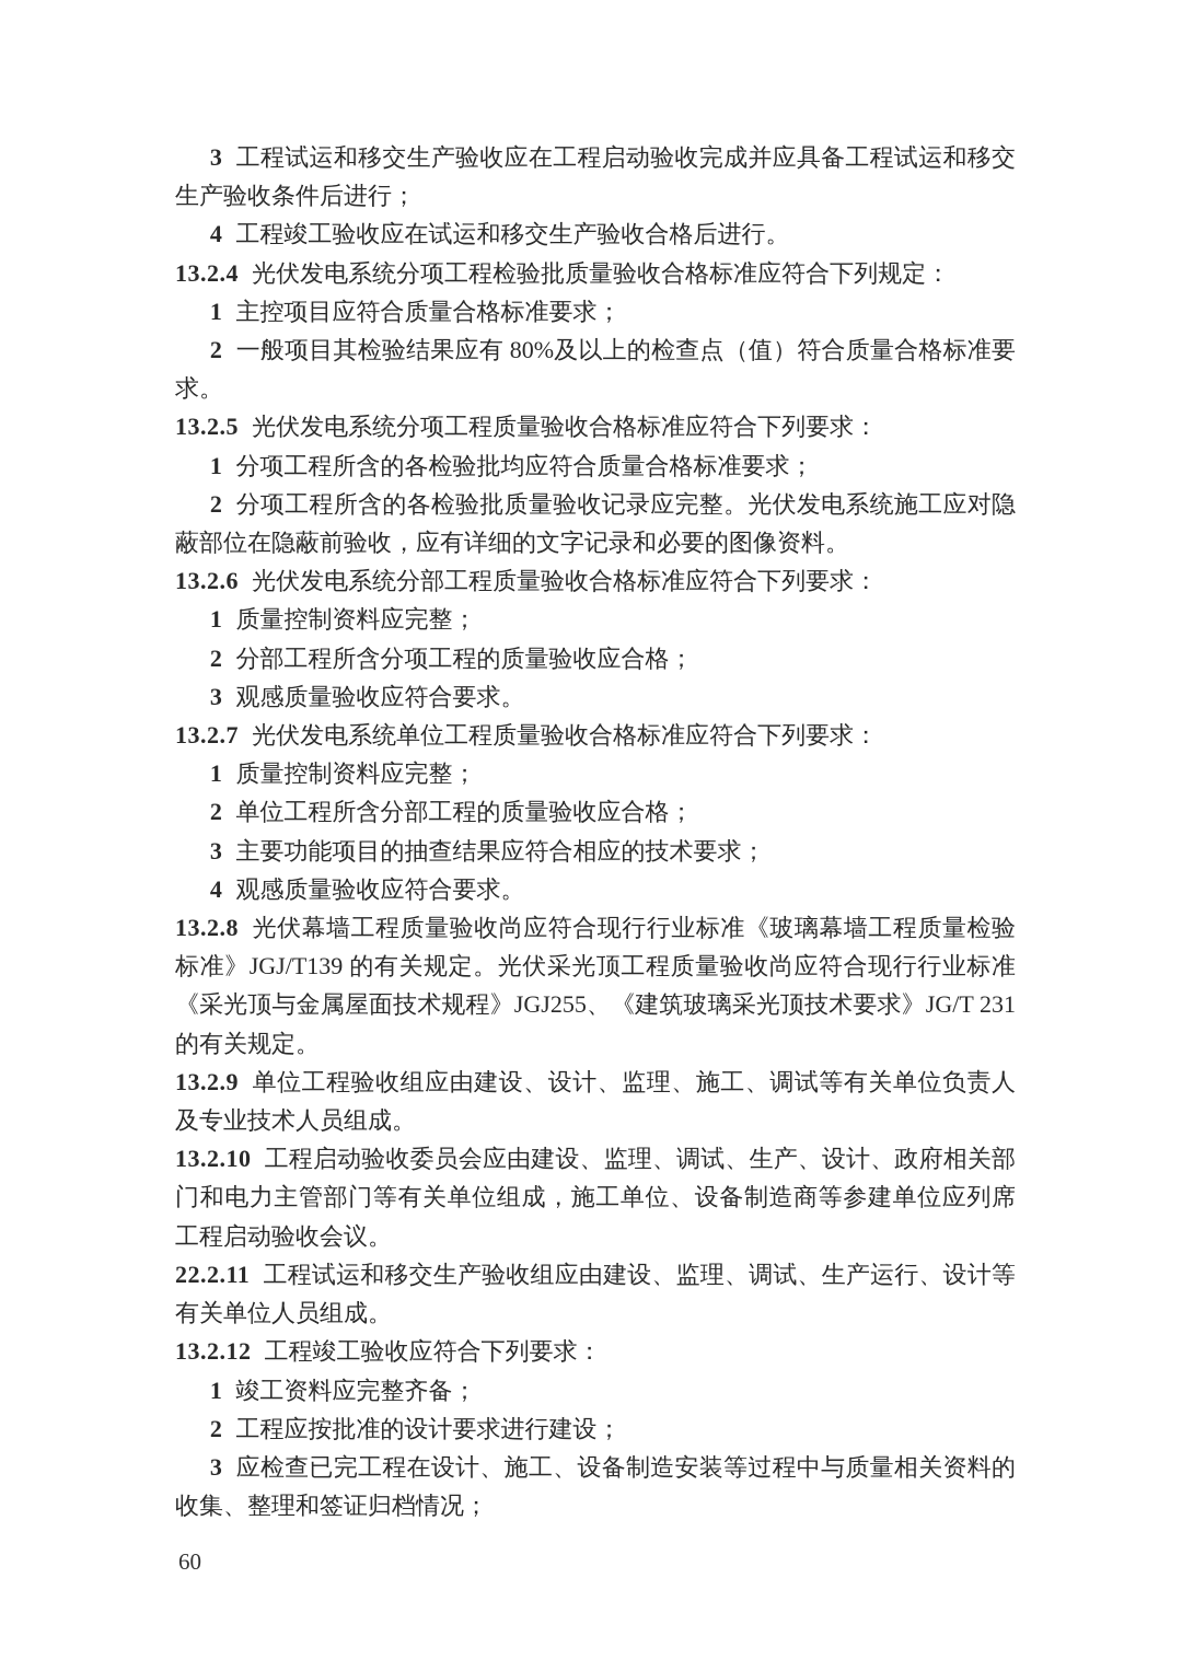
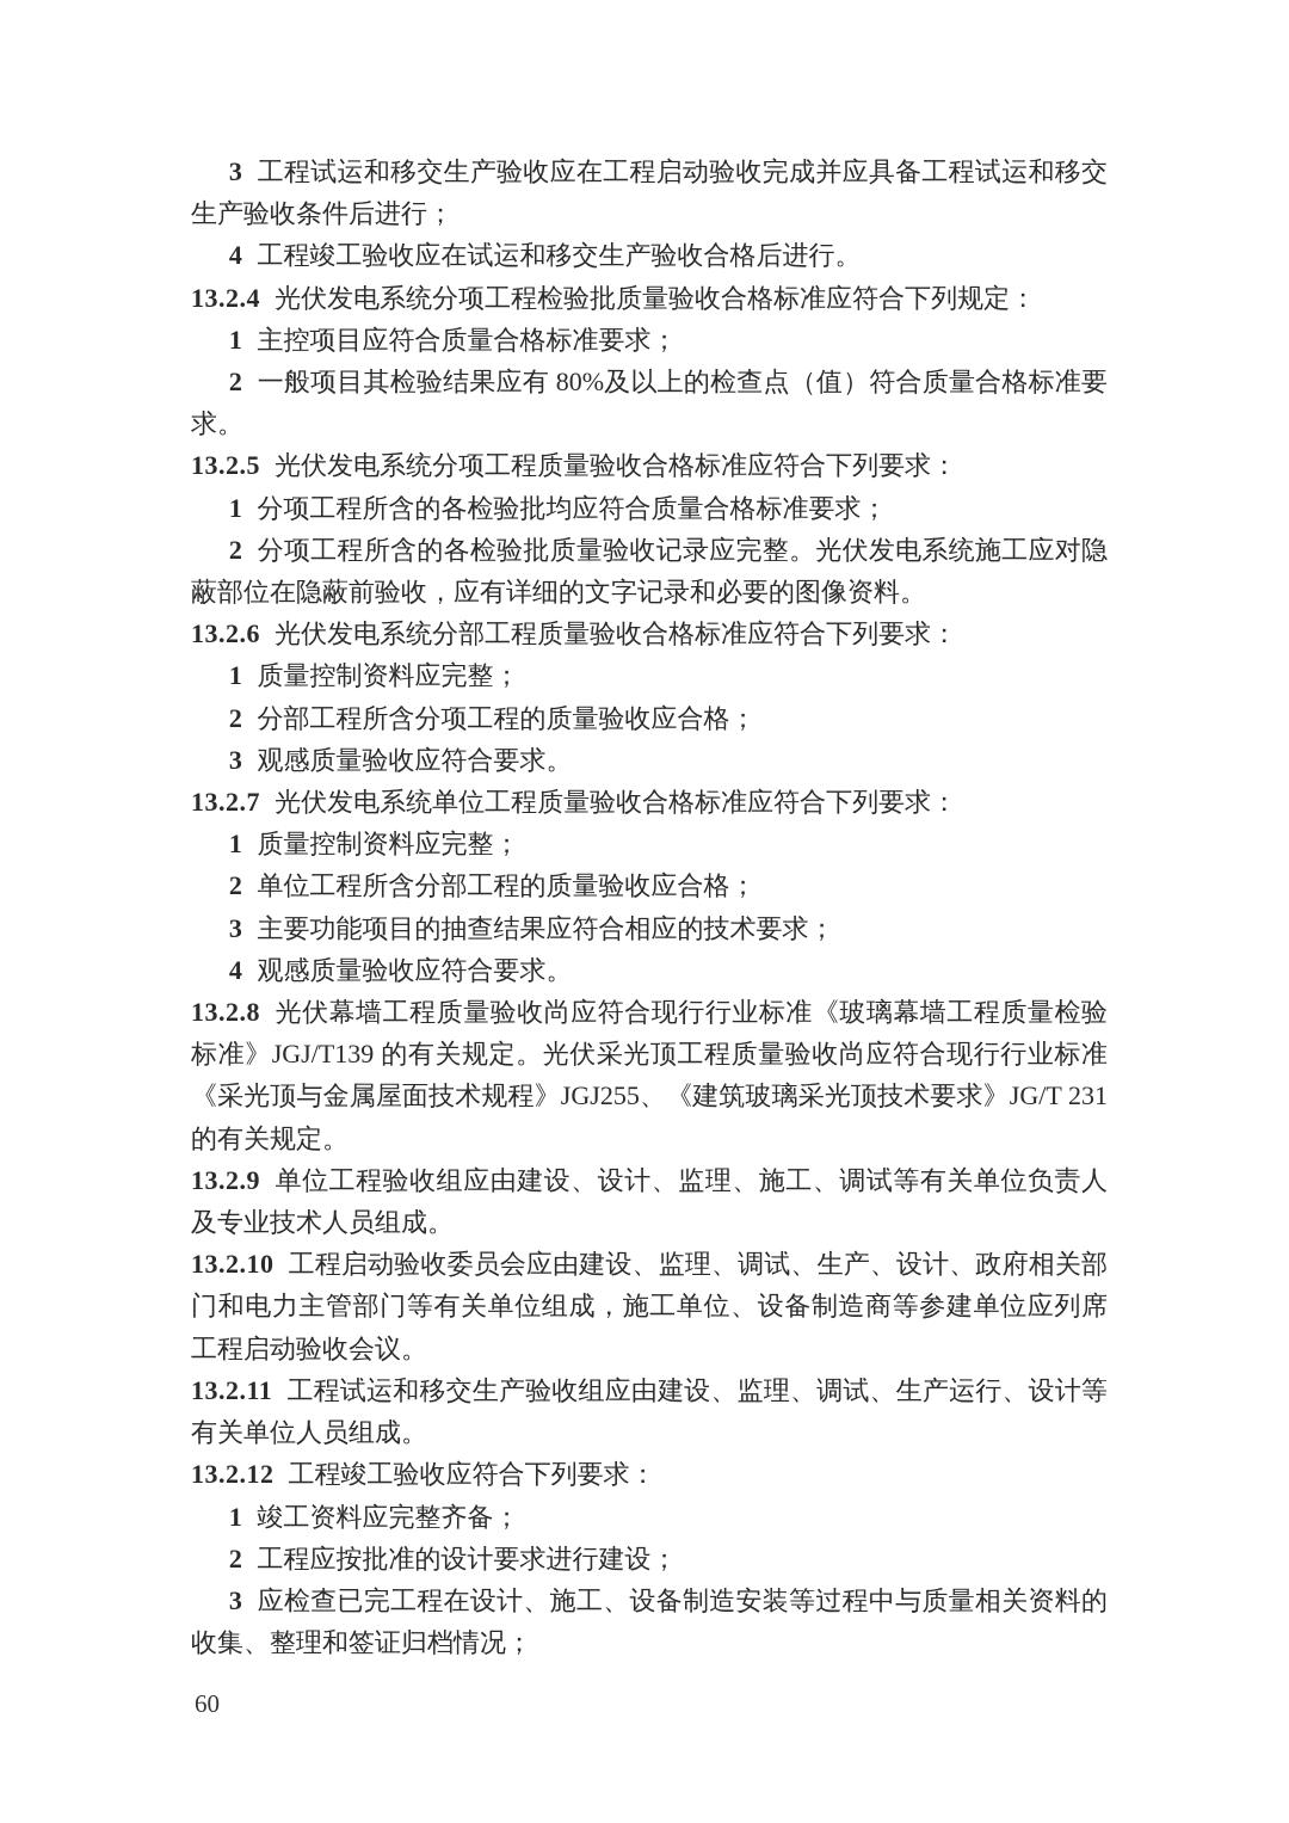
  3 工程试运和移交生产验收应在工程启动验收完成并应具备工程试运和移交生产验收条件后进行；
  4 工程竣工验收应在试运和移交生产验收合格后进行。
  13.2.4 光伏发电系统分项工程检验批质量验收合格标准应符合下列规定：
  1 主控项目应符合质量合格标准要求；
  2 一般项目其检验结果应有 80%及以上的检查点（值）符合质量合格标准要求。
  13.2.5 光伏发电系统分项工程质量验收合格标准应符合下列要求：
  1 分项工程所含的各检验批均应符合质量合格标准要求；
  2 分项工程所含的各检验批质量验收记录应完整。光伏发电系统施工应对隐蔽部位在隐蔽前验收，应有详细的文字记录和必要的图像资料。
  13.2.6 光伏发电系统分部工程质量验收合格标准应符合下列要求：
  1 质量控制资料应完整；
  2 分部工程所含分项工程的质量验收应合格；
  3 观感质量验收应符合要求。
  13.2.7 光伏发电系统单位工程质量验收合格标准应符合下列要求：
  1 质量控制资料应完整；
  2 单位工程所含分部工程的质量验收应合格；
  3 主要功能项目的抽查结果应符合相应的技术要求；
  4 观感质量验收应符合要求。
  13.2.8 光伏幕墙工程质量验收尚应符合现行行业标准《玻璃幕墙工程质量检验标准》JGJ/T139 的有关规定。光伏采光顶工程质量验收尚应符合现行行业标准《采光顶与金属屋面技术规程》JGJ255、《建筑玻璃采光顶技术要求》JG/T 231 的有关规定。
  13.2.9 单位工程验收组应由建设、设计、监理、施工、调试等有关单位负责人及专业技术人员组成。
  13.2.10 工程启动验收委员会应由建设、监理、调试、生产、设计、政府相关部门和电力主管部门等有关单位组成，施工单位、设备制造商等参建单位应列席工程启动验收会议。
- 22.2.11 工程试运和移交生产验收组应由建设、监理、调试、生产运行、设计等有关单位人员组成。
+ 13.2.11 工程试运和移交生产验收组应由建设、监理、调试、生产运行、设计等有关单位人员组成。
  13.2.12 工程竣工验收应符合下列要求：
  1 竣工资料应完整齐备；
  2 工程应按批准的设计要求进行建设；
  3 应检查已完工程在设计、施工、设备制造安装等过程中与质量相关资料的收集、整理和签证归档情况；
  60
